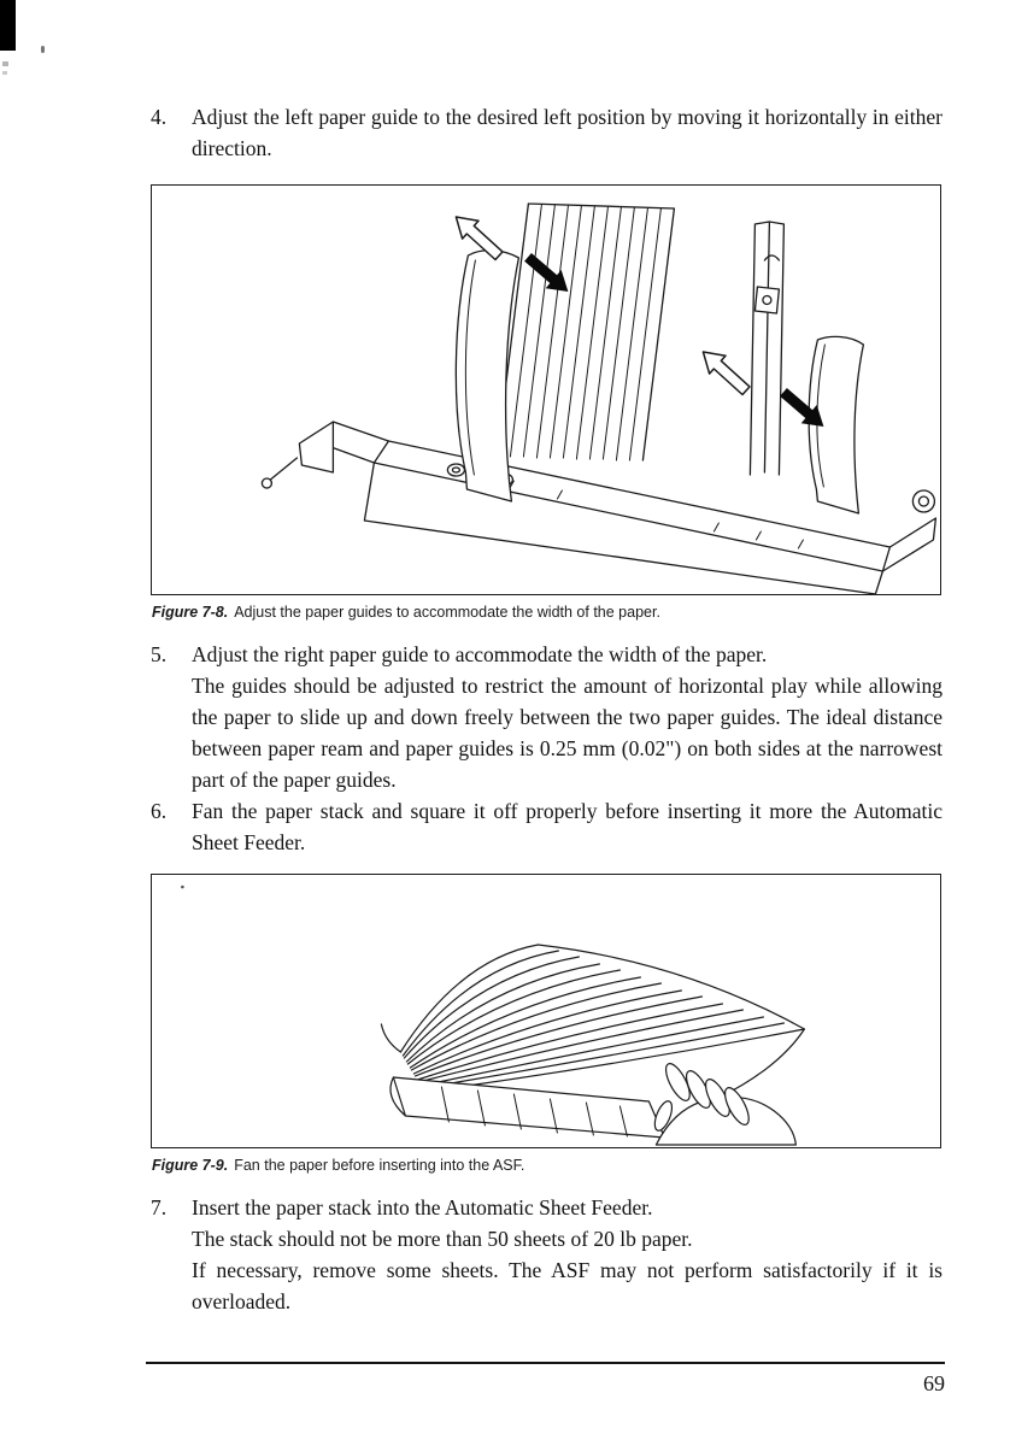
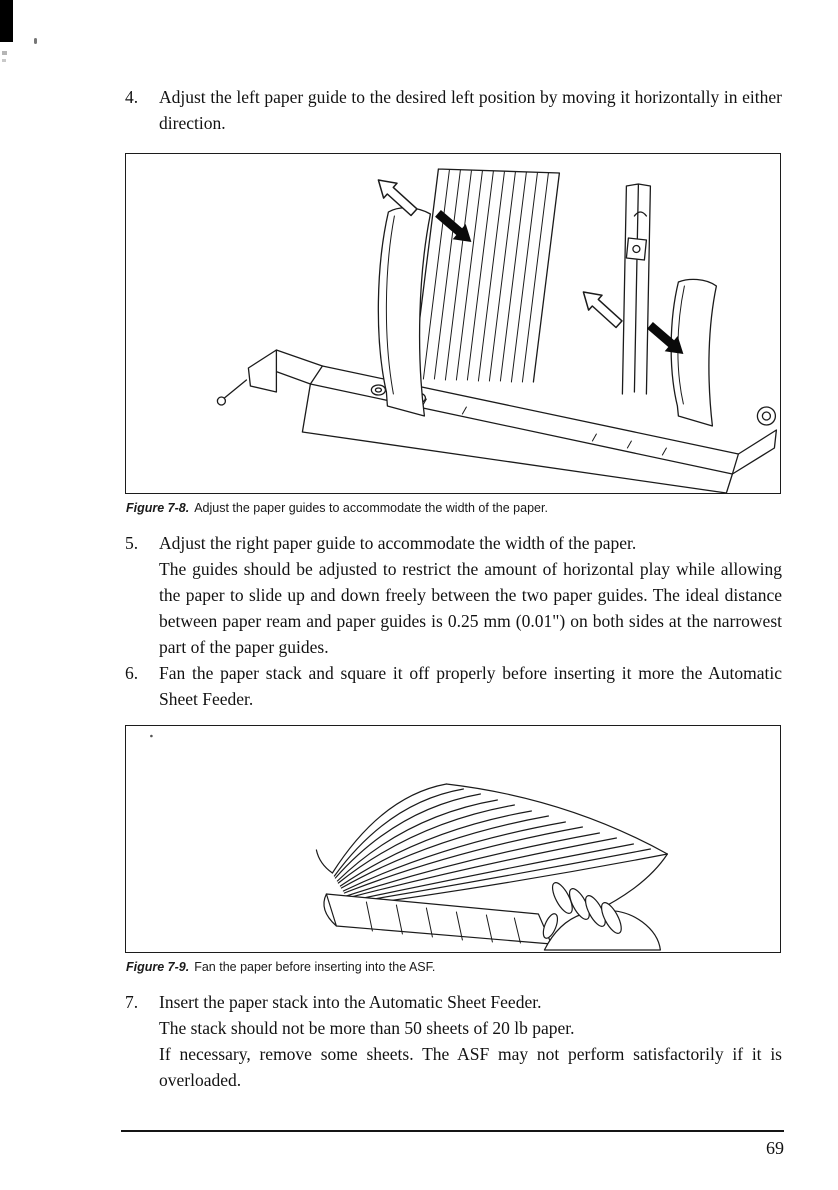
  4.
  Adjust the left paper guide to the desired left position by moving it horizontally in either direction.
  Figure 7-8. Adjust the paper guides to accommodate the width of the paper.
  5.
  Adjust the right paper guide to accommodate the width of the paper.
- The guides should be adjusted to restrict the amount of horizontal play while allowing the paper to slide up and down freely between the two paper guides. The ideal distance between paper ream and paper guides is 0.25 mm (0.02") on both sides at the narrowest part of the paper guides.
+ The guides should be adjusted to restrict the amount of horizontal play while allowing the paper to slide up and down freely between the two paper guides. The ideal distance between paper ream and paper guides is 0.25 mm (0.01") on both sides at the narrowest part of the paper guides.
  6.
  Fan the paper stack and square it off properly before inserting it more the Automatic Sheet Feeder.
  Figure 7-9. Fan the paper before inserting into the ASF.
  7.
  Insert the paper stack into the Automatic Sheet Feeder.
  The stack should not be more than 50 sheets of 20 lb paper.
  If necessary, remove some sheets. The ASF may not perform satisfactorily if it is overloaded.
  69
